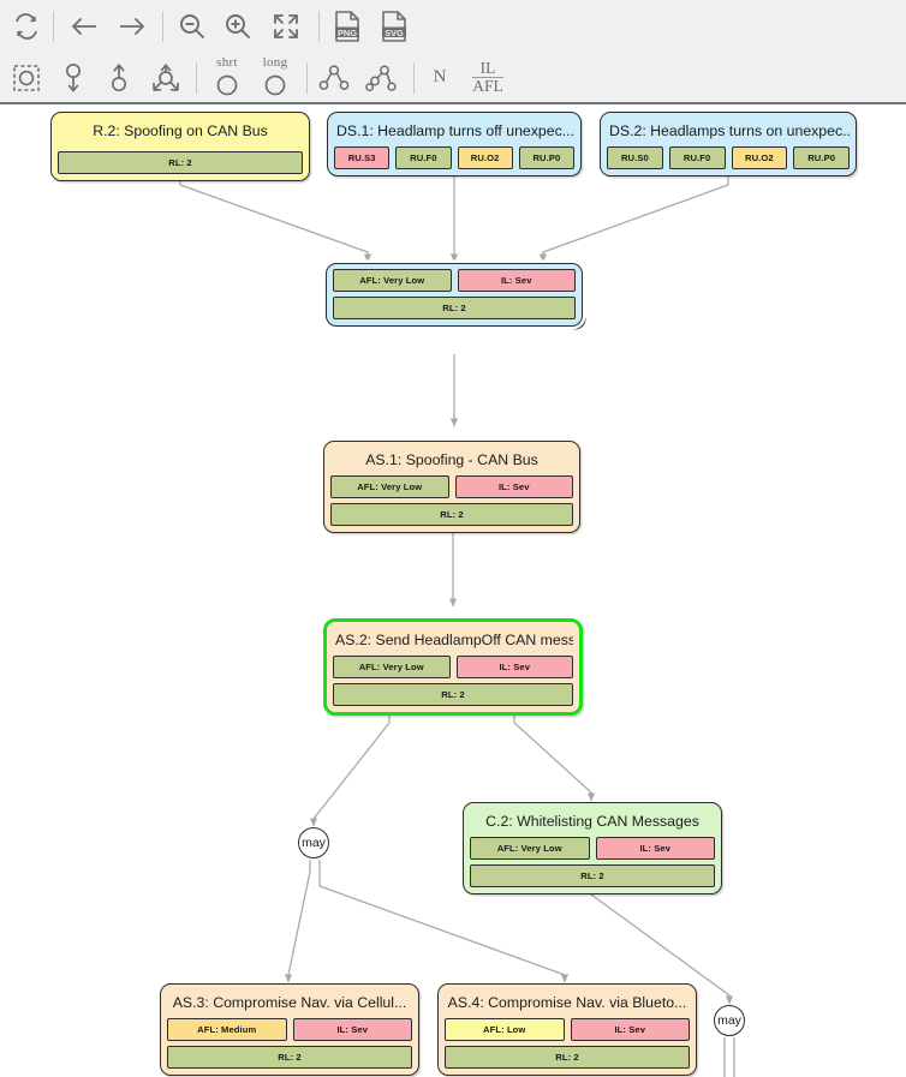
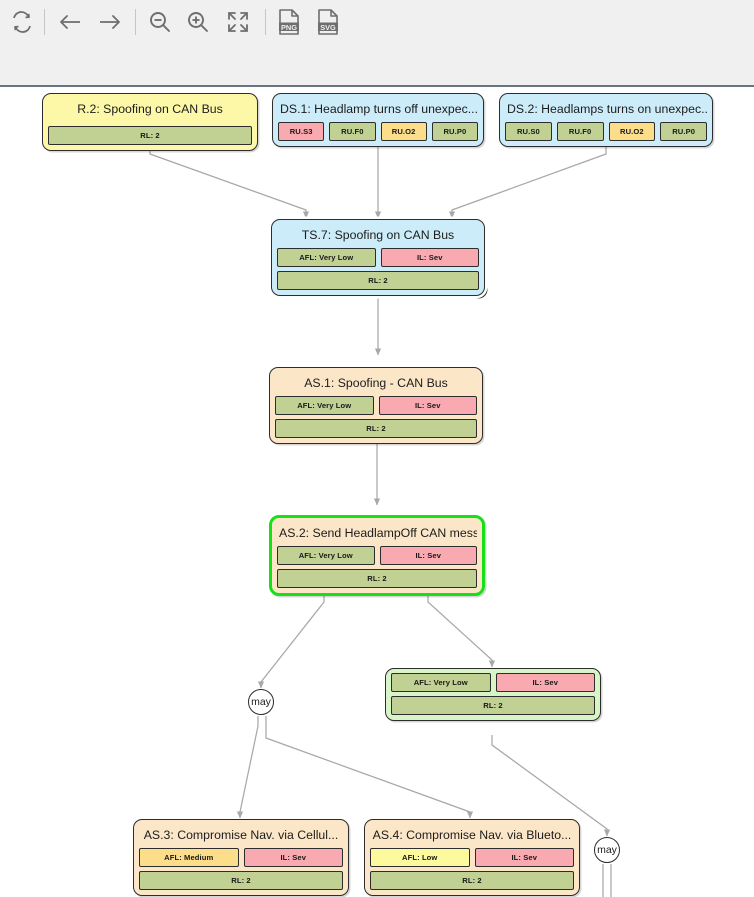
  PNG
  SVG
- shrt
- long
- N
- IL
- AFL
  R.2: Spoofing on CAN Bus
  RL: 2
  DS.1: Headlamp turns off unexpec...
  RU.S3
  RU.F0
  RU.O2
  RU.P0
  DS.2: Headlamps turns on unexpec..
  RU.S0
  RU.F0
  RU.O2
  RU.P0
+ TS.7: Spoofing on CAN Bus
  AFL: Very Low
  IL: Sev
  RL: 2
  AS.1: Spoofing - CAN Bus
  AFL: Very Low
  IL: Sev
  RL: 2
  AS.2: Send HeadlampOff CAN mess
  AFL: Very Low
  IL: Sev
  RL: 2
- C.2: Whitelisting CAN Messages
  AFL: Very Low
  IL: Sev
  RL: 2
  AS.3: Compromise Nav. via Cellul...
  AFL: Medium
  IL: Sev
  RL: 2
  AS.4: Compromise Nav. via Blueto...
  AFL: Low
  IL: Sev
  RL: 2
  may
  may
